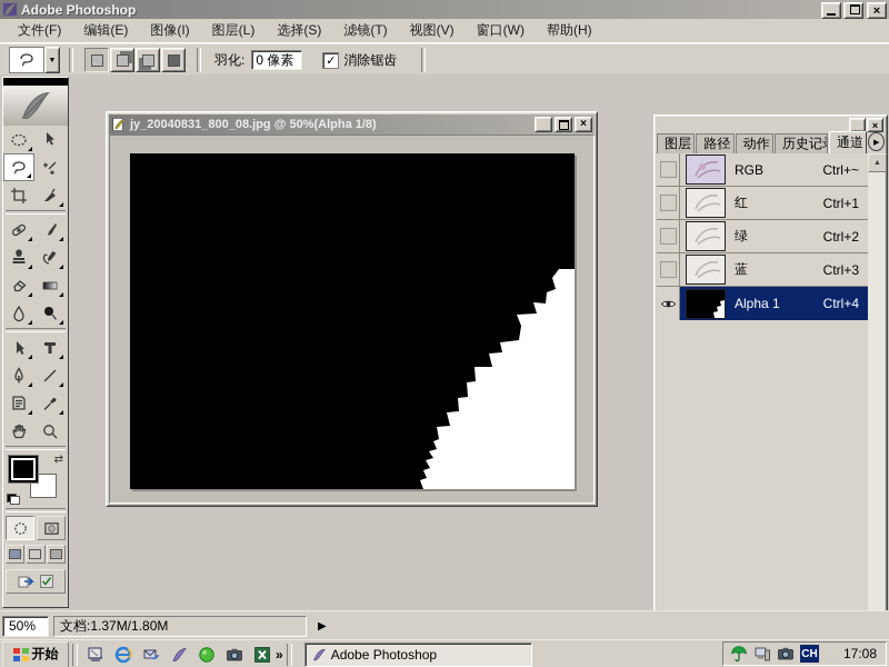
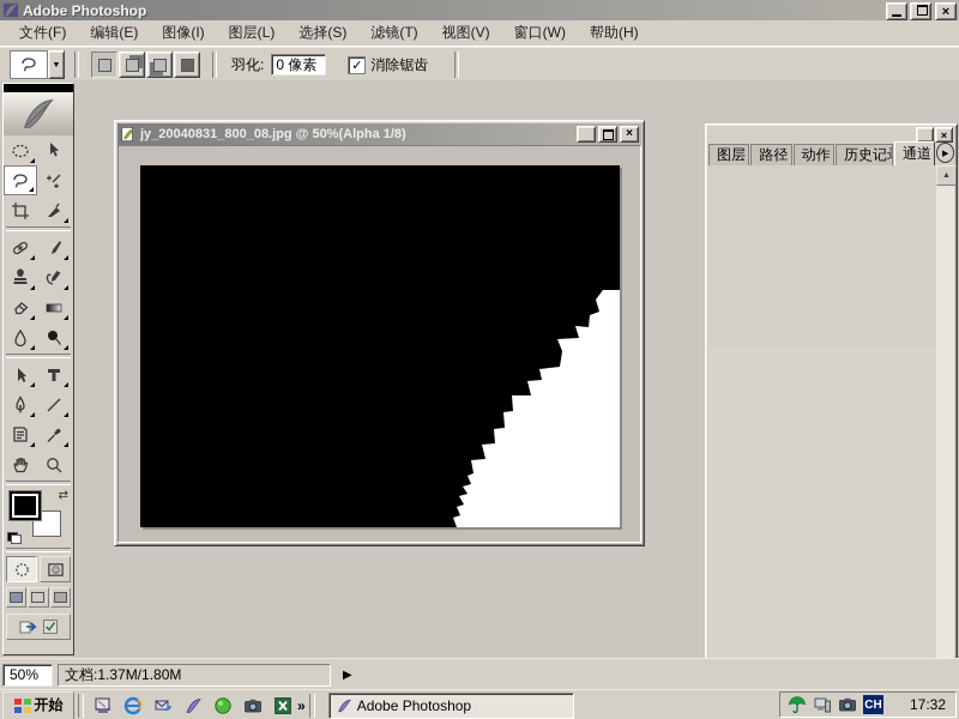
  Adobe Photoshop
  ×
  文件(F)
  编辑(E)
  图像(I)
  图层(L)
  选择(S)
  滤镜(T)
  视图(V)
  窗口(W)
  帮助(H)
  羽化:
  0 像素
  ✓
  消除锯齿
  ⇄
  jy_20040831_800_08.jpg @ 50%(Alpha 1/8)
  ×
  ×
  图层
  路径
  动作
  历史记
  通道
- RGB
- Ctrl+~
- 红
- Ctrl+1
- 绿
- Ctrl+2
- 蓝
- Ctrl+3
- Alpha 1
- Ctrl+4
  50%
  文档:1.37M/1.80M
  ▶
  开始
  »
  Adobe Photoshop
  CH
- 17:08
+ 17:32
